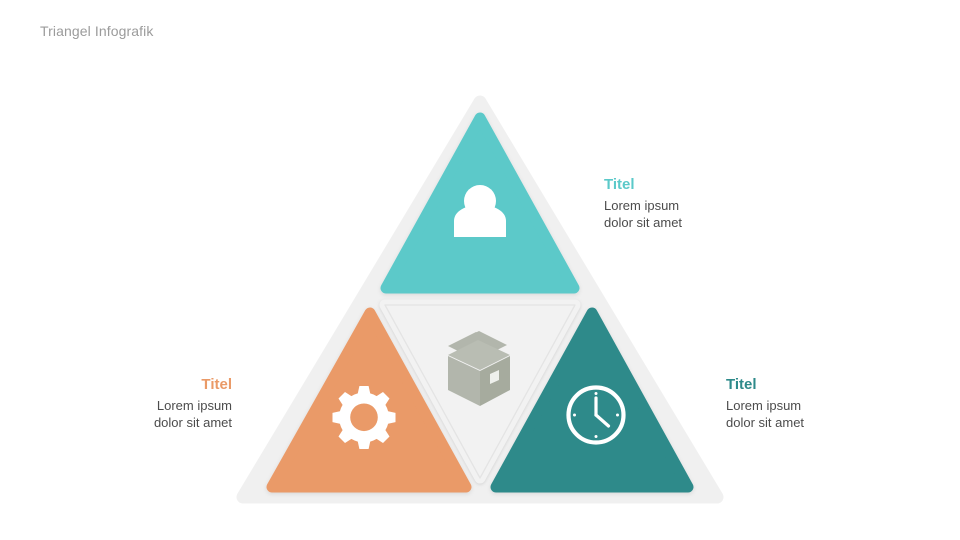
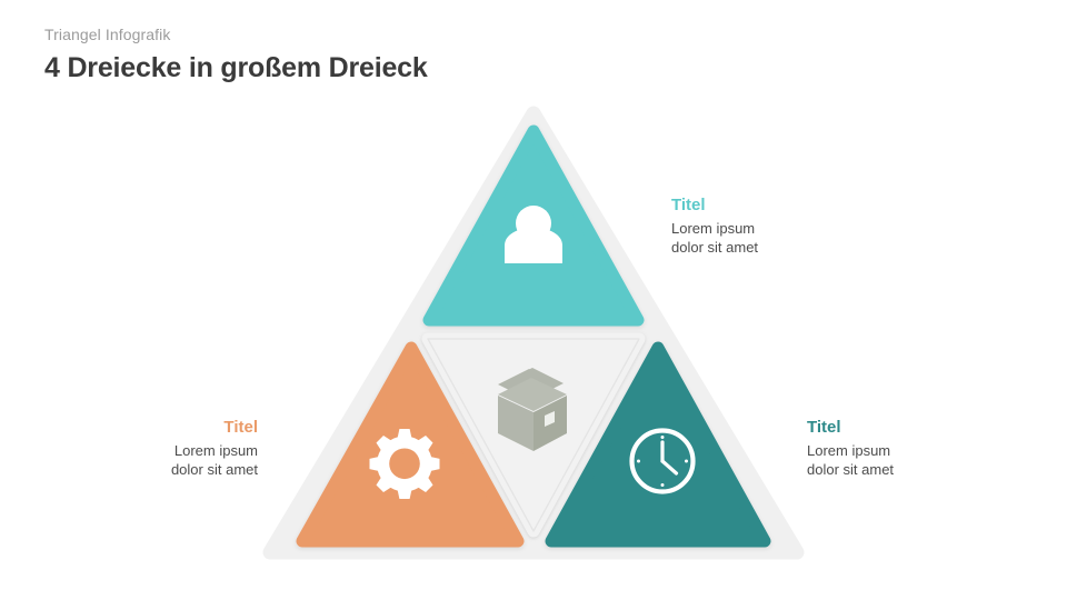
  Triangel Infografik
+ 4 Dreiecke in großem Dreieck
  Titel
  Lorem ipsum
  dolor sit amet
  Titel
  Lorem ipsum
  dolor sit amet
  Titel
  Lorem ipsum
  dolor sit amet
